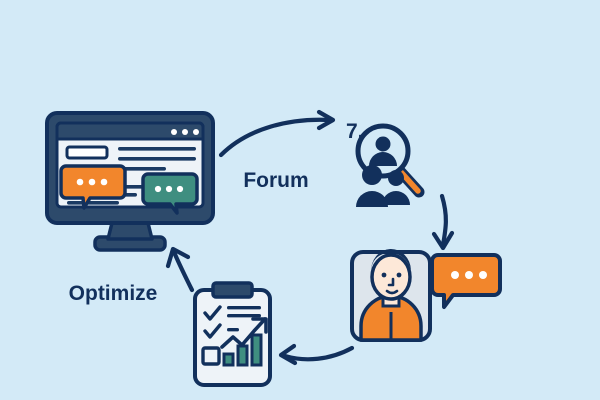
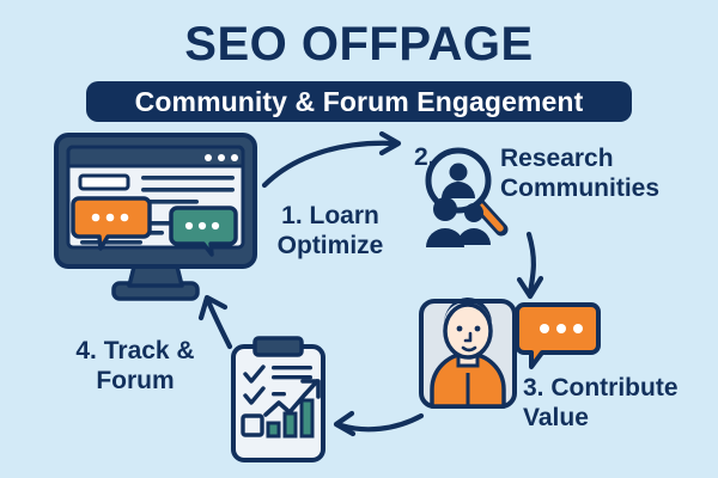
+ SEO OFFPAGE
+ Community & Forum Engagement
+ 1. Loarn
- Forum
+ Optimize
- 7.
+ 2.
+ Research
+ Communities
+ 3. Contribute
+ Value
+ 4. Track &
- Optimize
+ Forum
